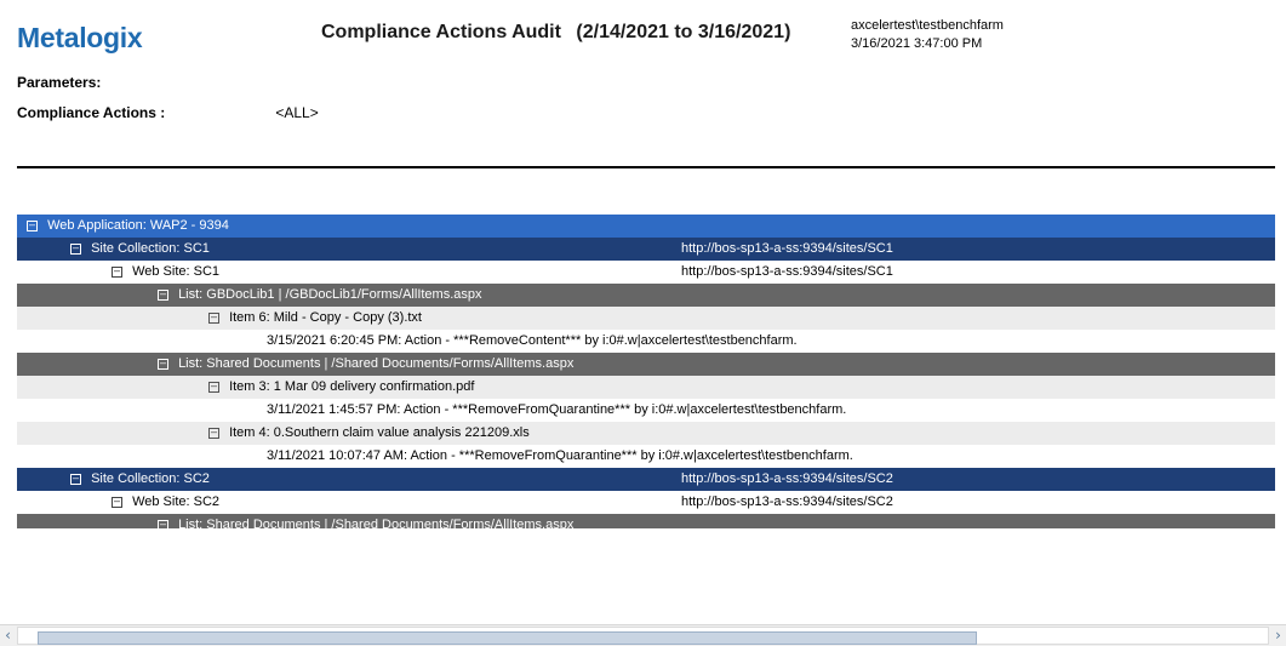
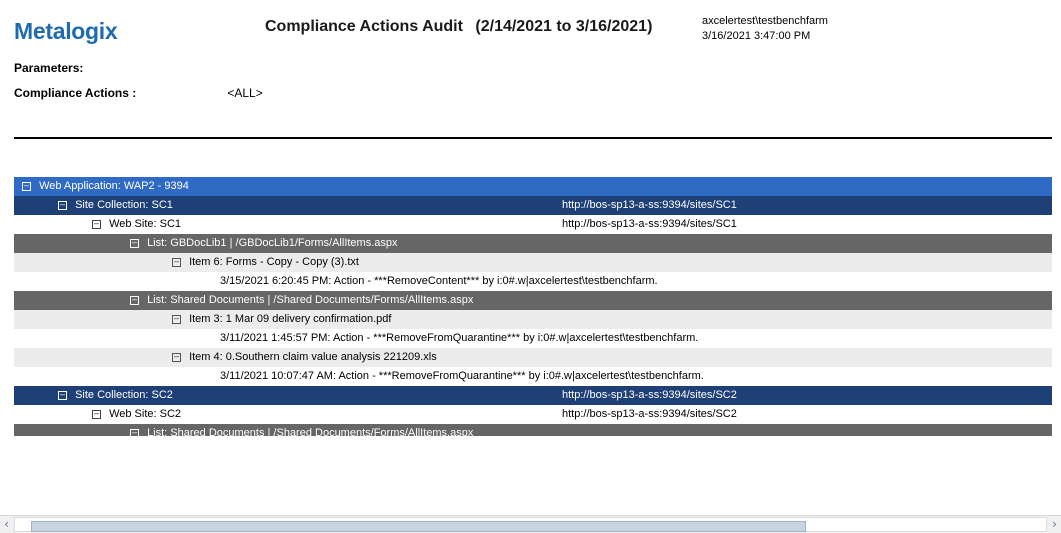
  Metalogix
  Compliance Actions Audit (2/14/2021 to 3/16/2021)
  axcelertest\testbenchfarm
  3/16/2021 3:47:00 PM
  Parameters:
  Compliance Actions : <ALL>
  Web Application: WAP2 - 9394
  Site Collection: SC1
  http://bos-sp13-a-ss:9394/sites/SC1
  Web Site: SC1
  http://bos-sp13-a-ss:9394/sites/SC1
  List: GBDocLib1 | /GBDocLib1/Forms/AllItems.aspx
- Item 6: Mild - Copy - Copy (3).txt
+ Item 6: Forms - Copy - Copy (3).txt
  3/15/2021 6:20:45 PM: Action - ***RemoveContent*** by i:0#.w|axcelertest\testbenchfarm.
  List: Shared Documents | /Shared Documents/Forms/AllItems.aspx
  Item 3: 1 Mar 09 delivery confirmation.pdf
  3/11/2021 1:45:57 PM: Action - ***RemoveFromQuarantine*** by i:0#.w|axcelertest\testbenchfarm.
  Item 4: 0.Southern claim value analysis 221209.xls
  3/11/2021 10:07:47 AM: Action - ***RemoveFromQuarantine*** by i:0#.w|axcelertest\testbenchfarm.
  Site Collection: SC2
  http://bos-sp13-a-ss:9394/sites/SC2
  Web Site: SC2
  http://bos-sp13-a-ss:9394/sites/SC2
  List: Shared Documents | /Shared Documents/Forms/AllItems.aspx
  ‹
  ›
